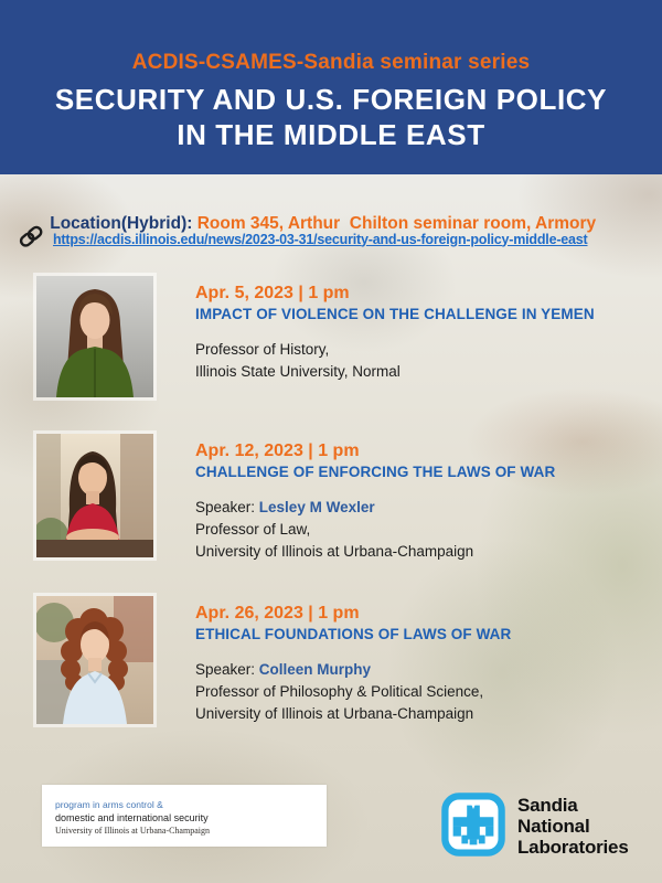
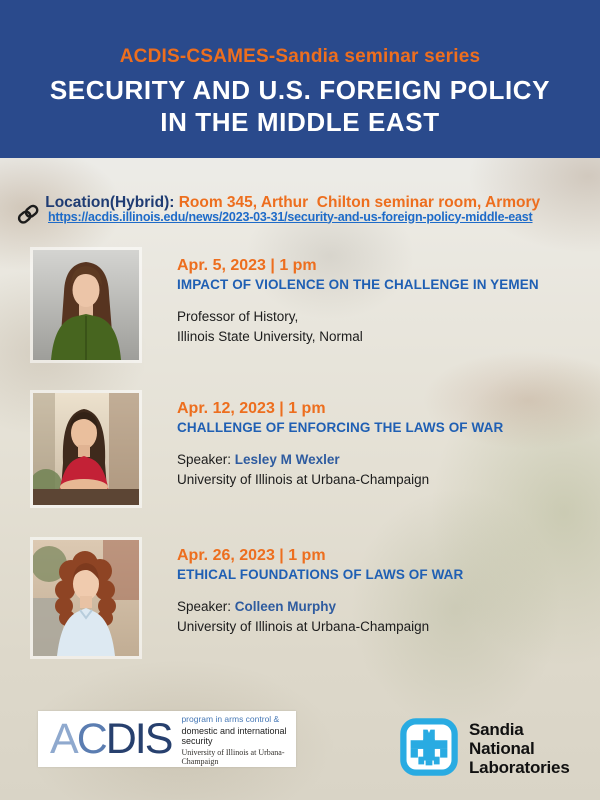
  ACDIS-CSAMES-Sandia seminar series
  SECURITY AND U.S. FOREIGN POLICY
  IN THE MIDDLE EAST
  Location(Hybrid): Room 345, Arthur Chilton seminar room, Armory
  https://acdis.illinois.edu/news/2023-03-31/security-and-us-foreign-policy-middle-east
  Apr. 5, 2023 | 1 pm
  IMPACT OF VIOLENCE ON THE CHALLENGE IN YEMEN
  Professor of History,
  Illinois State University, Normal
  Apr. 12, 2023 | 1 pm
  CHALLENGE OF ENFORCING THE LAWS OF WAR
  Speaker: Lesley M Wexler
- Professor of Law,
  University of Illinois at Urbana-Champaign
  Apr. 26, 2023 | 1 pm
  ETHICAL FOUNDATIONS OF LAWS OF WAR
  Speaker: Colleen Murphy
- Professor of Philosophy & Political Science,
  University of Illinois at Urbana-Champaign
+ ACDIS
  program in arms control &
  domestic and international security
  University of Illinois at Urbana-Champaign
  Sandia
  National
  Laboratories
